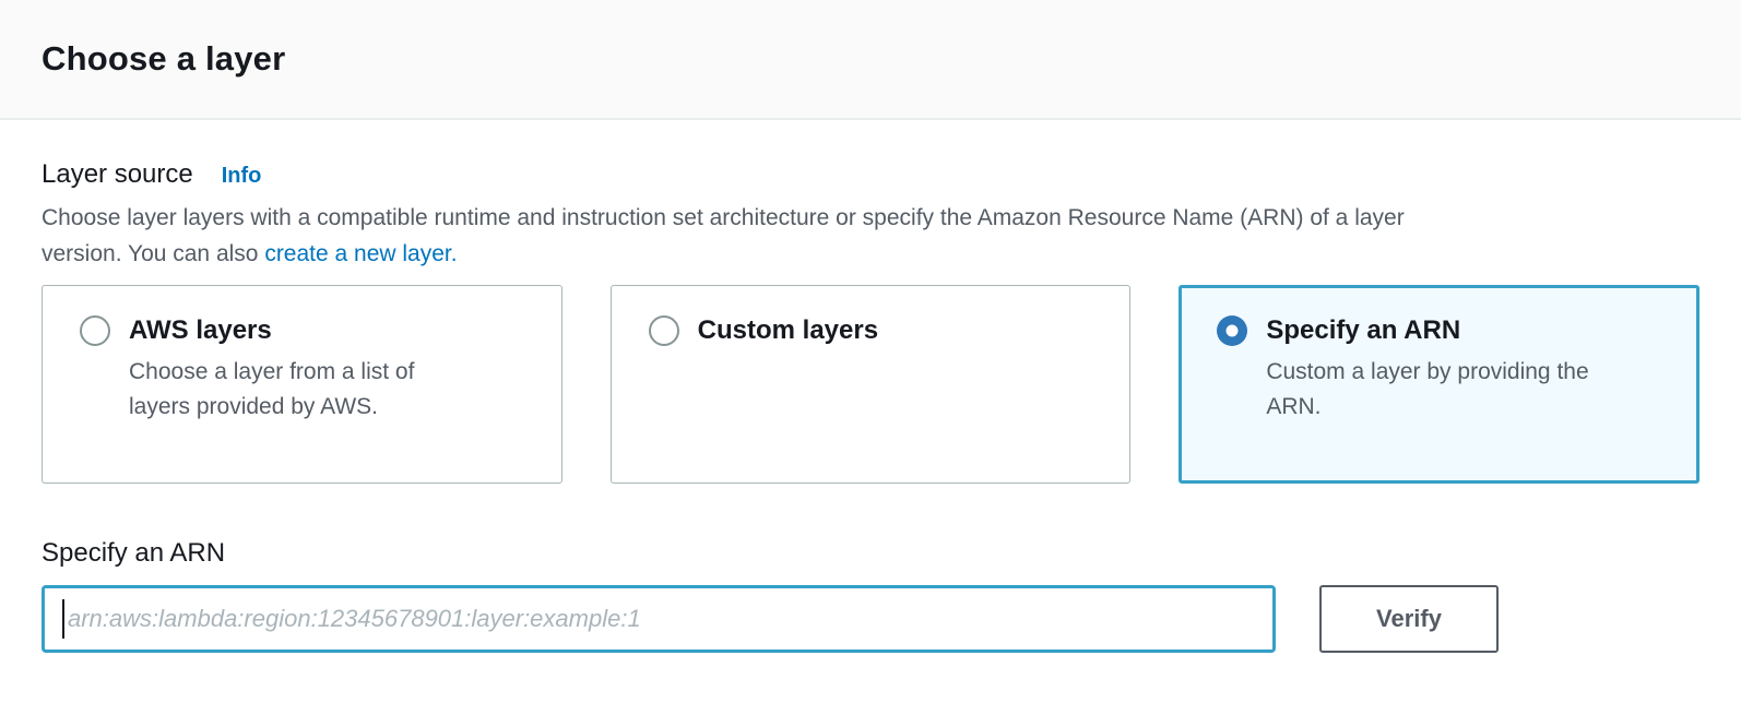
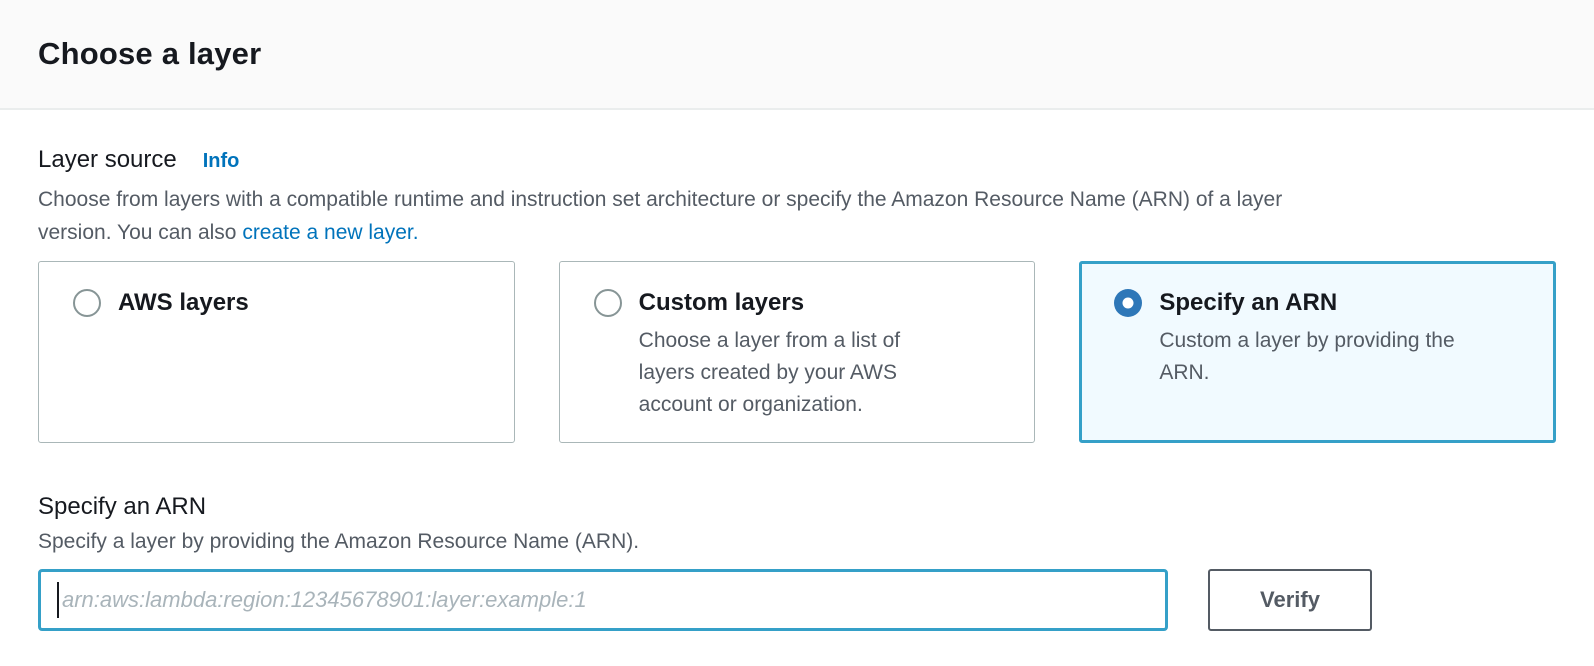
  Choose a layer
  Layer source
  Info
- Choose layer layers with a compatible runtime and instruction set architecture or specify the Amazon Resource Name (ARN) of a layer
+ Choose from layers with a compatible runtime and instruction set architecture or specify the Amazon Resource Name (ARN) of a layer
  version. You can also create a new layer.
  AWS layers
- Choose a layer from a list of layers provided by AWS.
  Custom layers
+ Choose a layer from a list of layers created by your AWS account or organization.
  Specify an ARN
  Custom a layer by providing the ARN.
  Specify an ARN
+ Specify a layer by providing the Amazon Resource Name (ARN).
  arn:aws:lambda:region:12345678901:layer:example:1
  Verify
